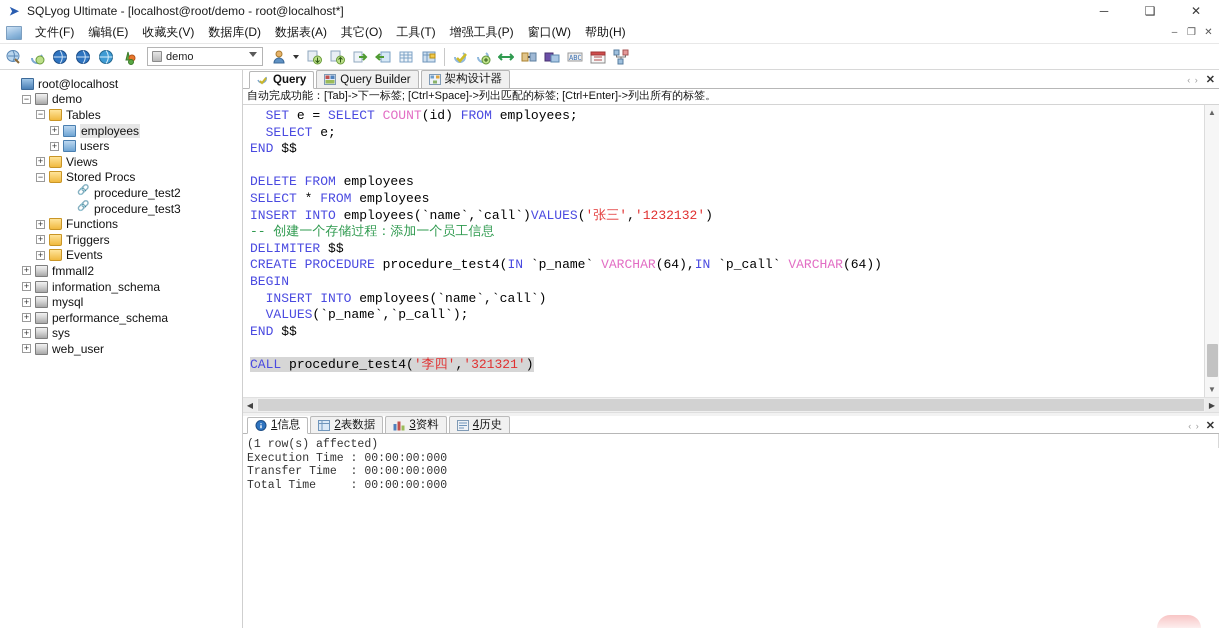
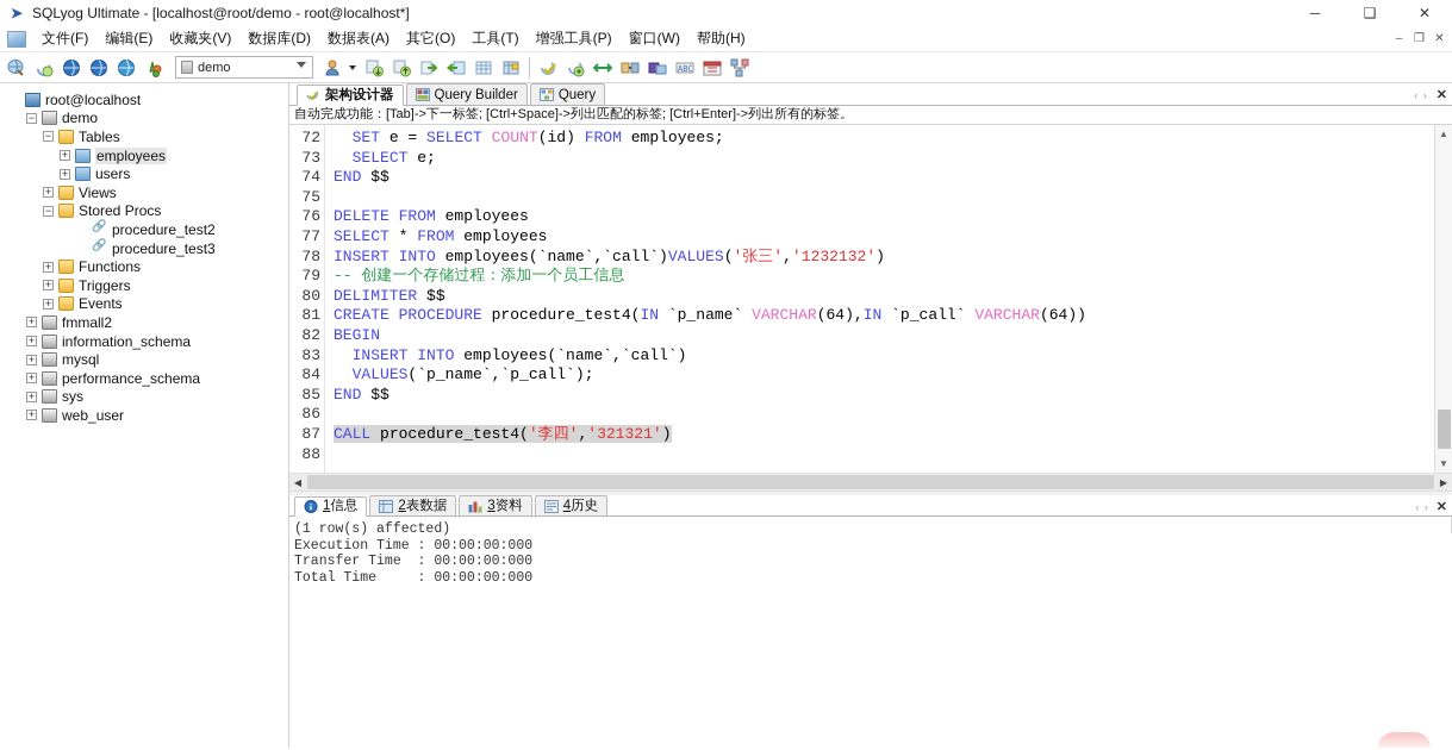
  ➤
  SQLyog Ultimate - [localhost@root/demo - root@localhost*]
  ─
  ❑
  ✕
  文件(F)
  编辑(E)
  收藏夹(V)
  数据库(D)
  数据表(A)
  其它(O)
  工具(T)
  增强工具(P)
  窗口(W)
  帮助(H)
  –
  ❐
  ✕
  demo
  ABC
  root@localhost
  −
  demo
  −
  Tables
  +
  employees
  +
  users
  +
  Views
  −
  Stored Procs
  procedure_test2
  procedure_test3
  +
  Functions
  +
  Triggers
  +
  Events
  +
  fmmall2
  +
  information_schema
  +
  mysql
  +
  performance_schema
  +
  sys
  +
  web_user
- Query
+ 架构设计器
  Query Builder
- 架构设计器
+ Query
  ‹ ›
  ✕
  自动完成功能：[Tab]->下一标签; [Ctrl+Space]->列出匹配的标签; [Ctrl+Enter]->列出所有的标签。
+ 72
+ 73
+ 74
+ 75
+ 76
+ 77
+ 78
+ 79
+ 80
+ 81
+ 82
+ 83
+ 84
+ 85
+ 86
+ 87
+ 88
  SET e = SELECT COUNT(id) FROM employees;
  SELECT e;
  END $$
  DELETE FROM employees
  SELECT * FROM employees
  INSERT INTO employees(`name`,`call`)VALUES('张三','1232132')
  -- 创建一个存储过程：添加一个员工信息
  DELIMITER $$
  CREATE PROCEDURE procedure_test4(IN `p_name` VARCHAR(64),IN `p_call` VARCHAR(64))
  BEGIN
  INSERT INTO employees(`name`,`call`)
  VALUES(`p_name`,`p_call`);
  END $$
  CALL procedure_test4('李四','321321')
  ▲
  ▼
  ◀
  ▶
  1信息
  2表数据
  3资料
  4历史
  ‹ ›
  ✕
  (1 row(s) affected)
  Execution Time : 00:00:00:000
  Transfer Time : 00:00:00:000
  Total Time : 00:00:00:000
